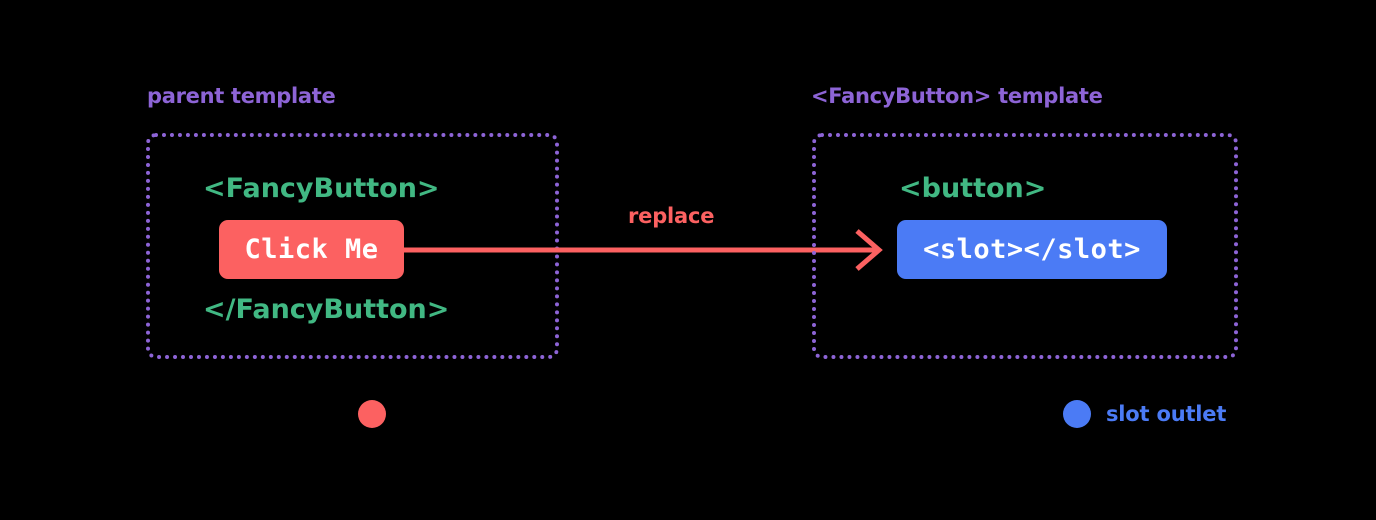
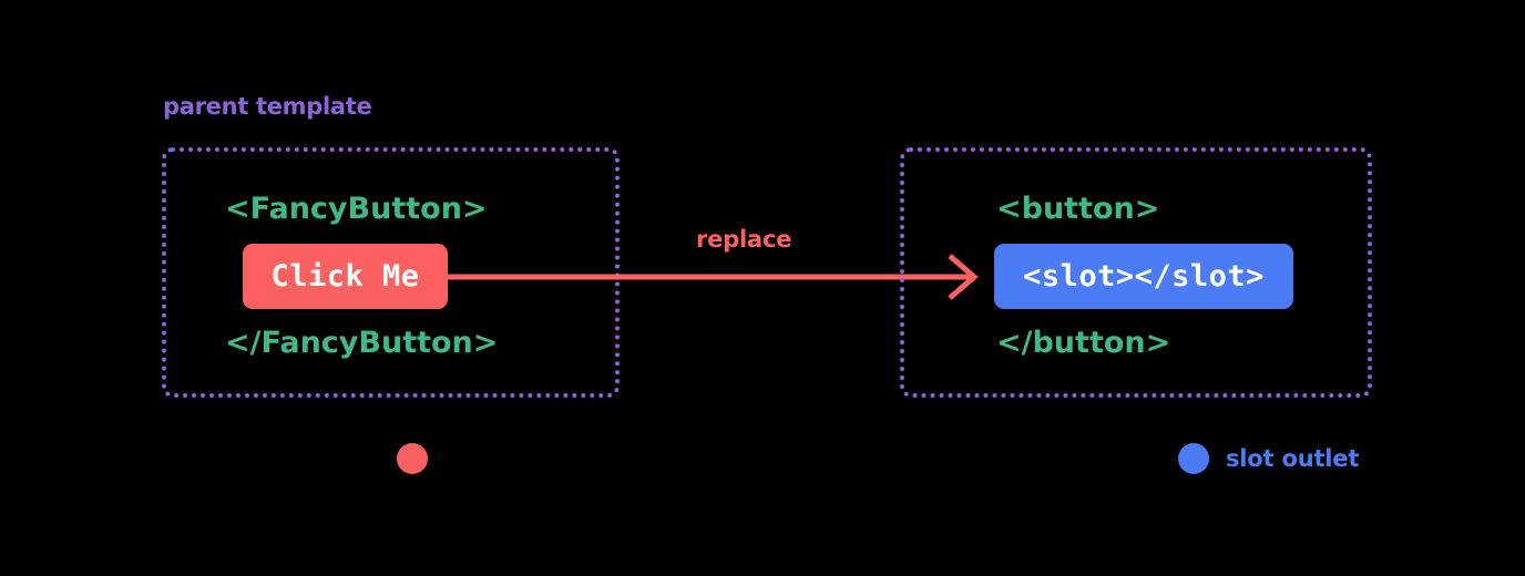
  parent template
  <FancyButton>
  Click Me
  </FancyButton>
  replace
- <FancyButton> template
  <button>
  <slot></slot>
+ </button>
  slot outlet
